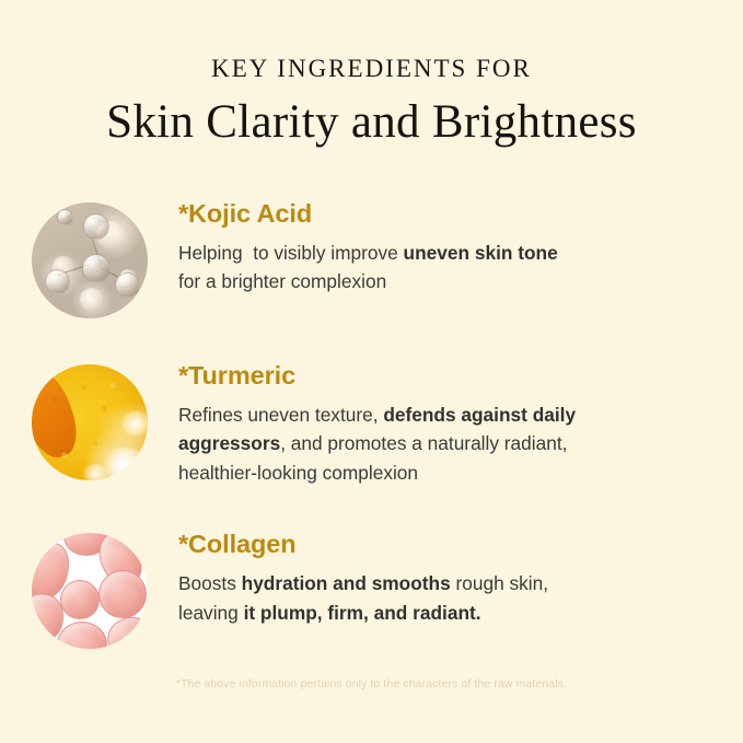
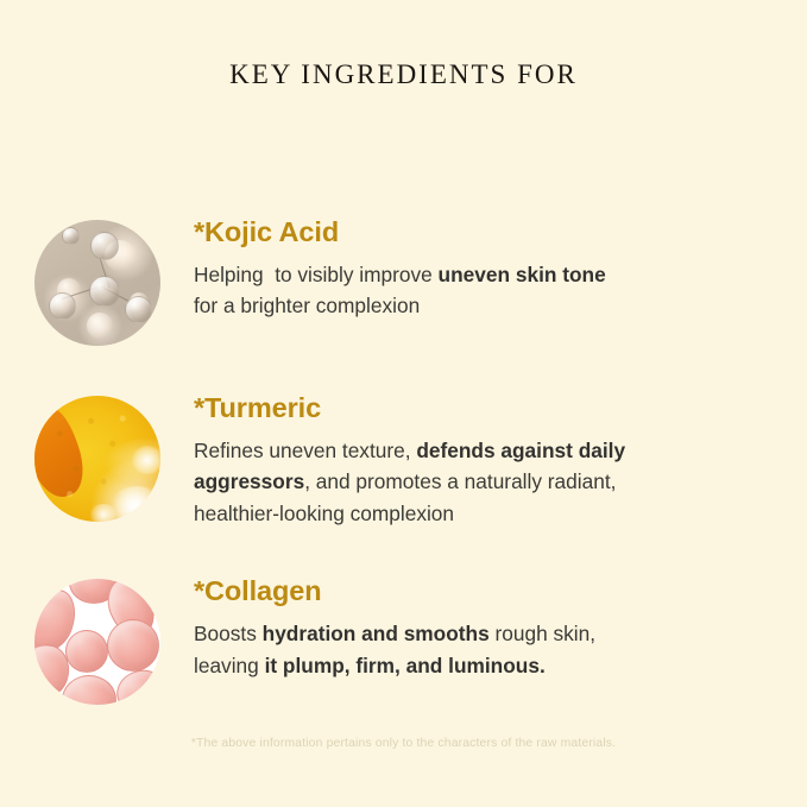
  KEY INGREDIENTS FOR
- Skin Clarity and Brightness
  *Kojic Acid
  Helping to visibly improve uneven skin tone
  for a brighter complexion
  *Turmeric
  Refines uneven texture, defends against daily
  aggressors, and promotes a naturally radiant,
  healthier-looking complexion
  *Collagen
  Boosts hydration and smooths rough skin,
- leaving it plump, firm, and radiant.
+ leaving it plump, firm, and luminous.
  *The above information pertains only to the characters of the raw materials.
